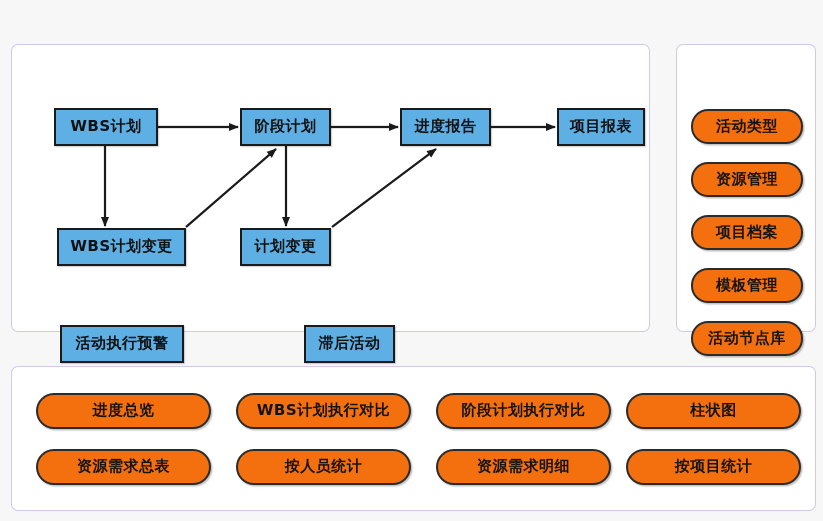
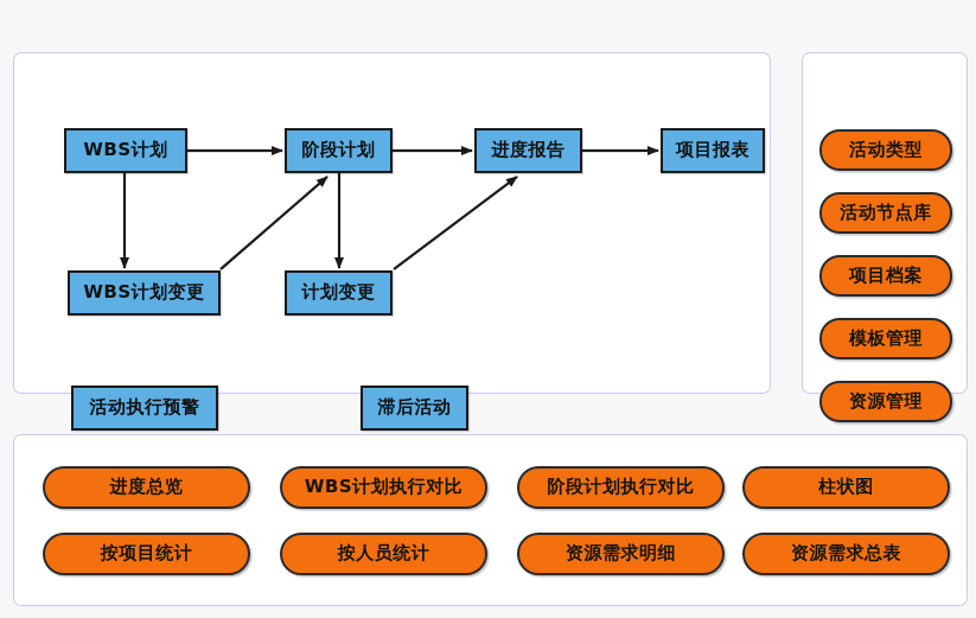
  WBS计划
  阶段计划
  进度报告
  项目报表
  WBS计划变更
  计划变更
  活动执行预警
  滞后活动
  活动类型
- 资源管理
+ 活动节点库
  项目档案
  模板管理
- 活动节点库
+ 资源管理
  进度总览
  WBS计划执行对比
  阶段计划执行对比
  柱状图
- 资源需求总表
+ 按项目统计
  按人员统计
  资源需求明细
- 按项目统计
+ 资源需求总表
